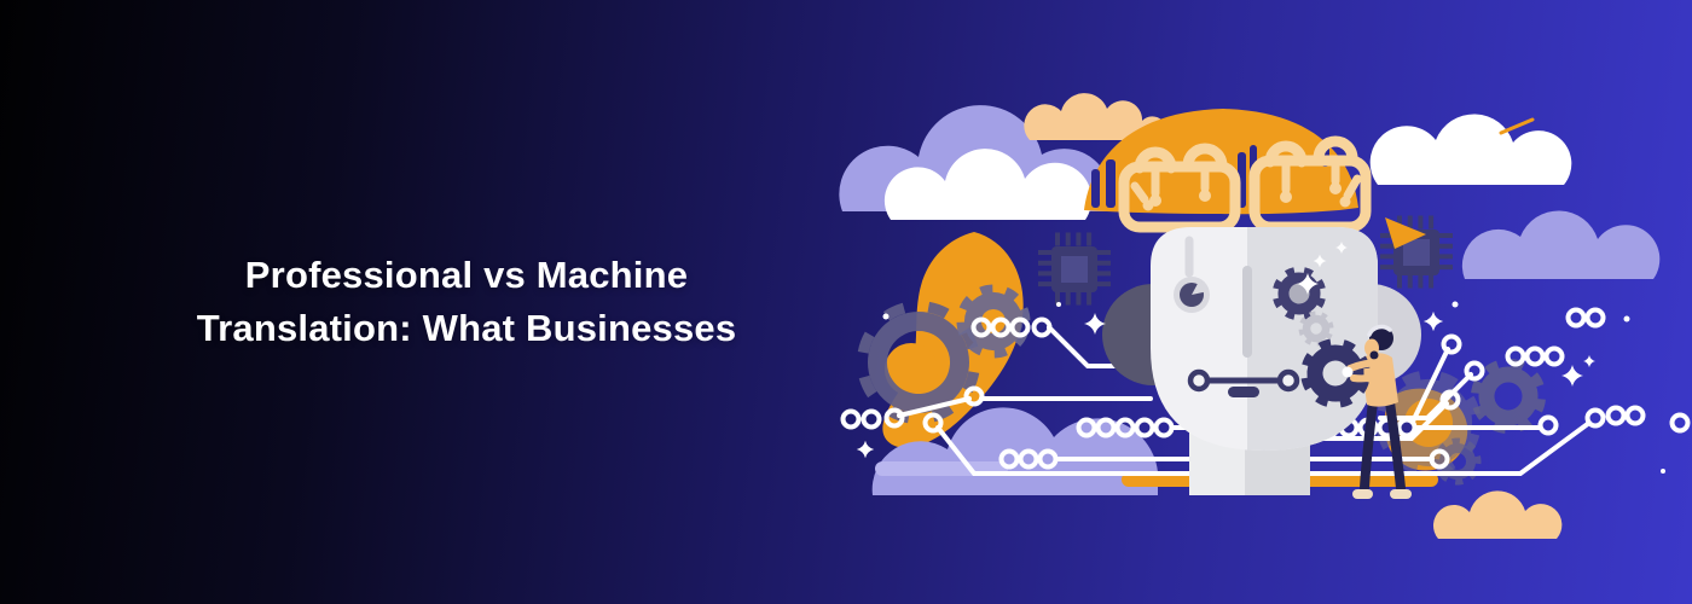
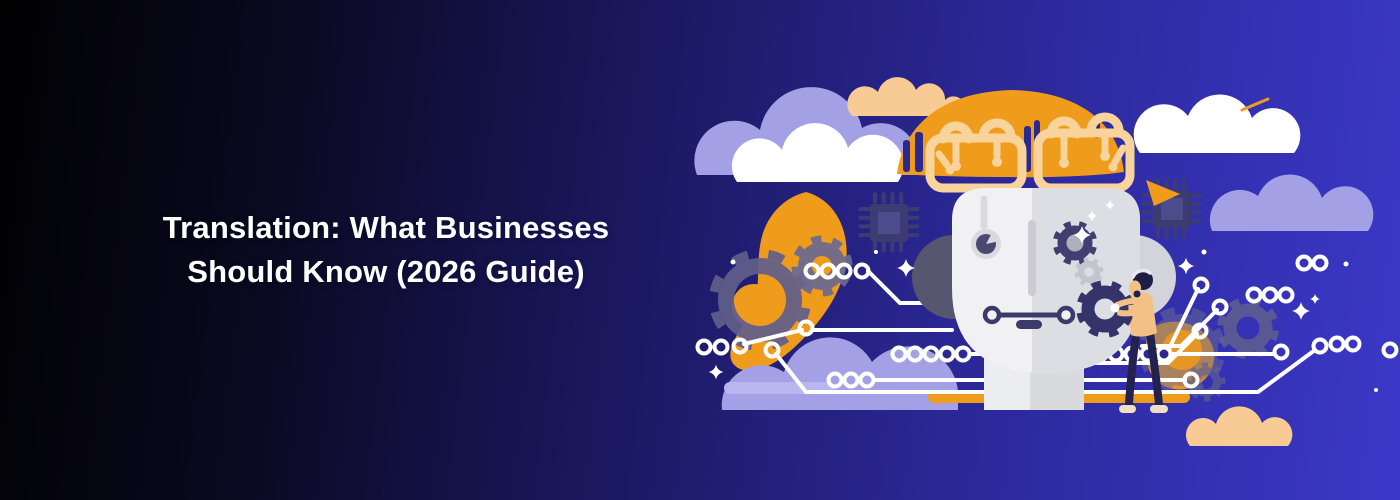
- Professional vs Machine
  Translation: What Businesses
+ Should Know (2026 Guide)
